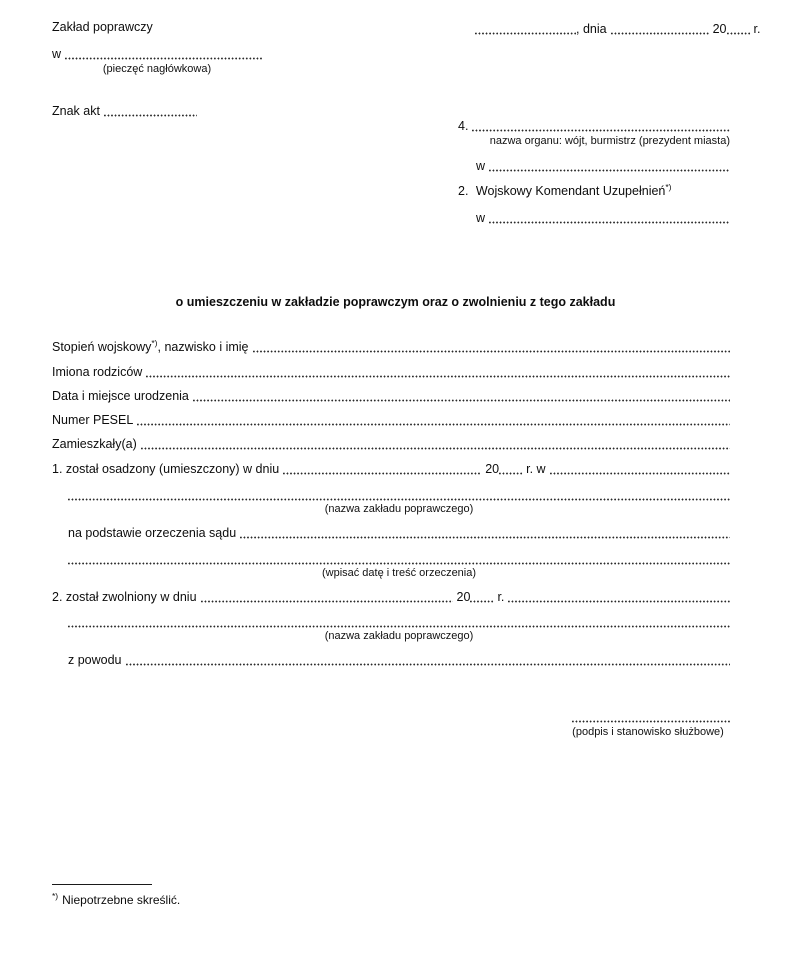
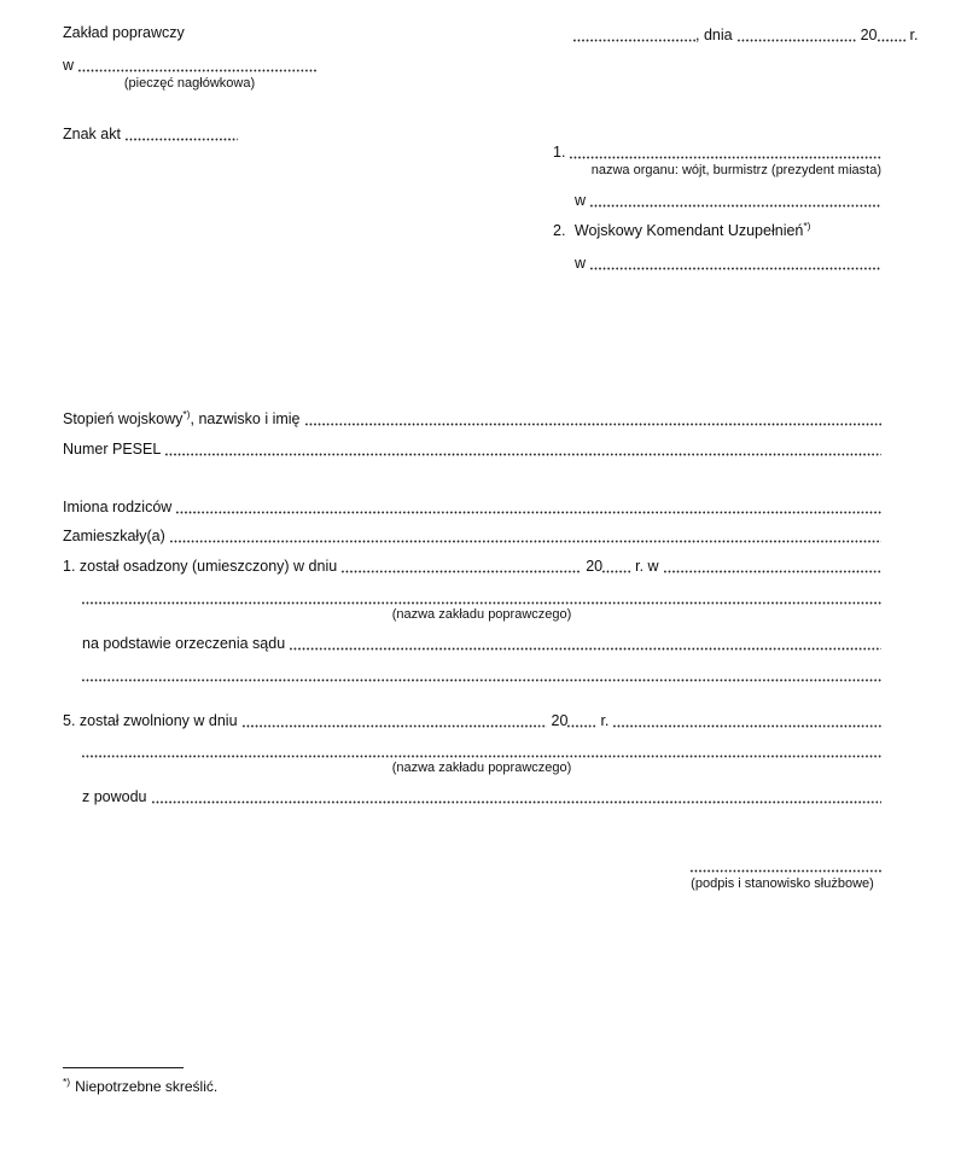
  Zakład poprawczy
  w
  (pieczęć nagłówkowa)
  Znak akt
  , dnia
  20
  r.
- 4.
+ 1.
  nazwa organu: wójt, burmistrz (prezydent miasta)
  w
  2. Wojskowy Komendant Uzupełnień*)
  w
- o umieszczeniu w zakładzie poprawczym oraz o zwolnieniu z tego zakładu
  Stopień wojskowy*), nazwisko i imię
- Imiona rodziców
+ Numer PESEL
- Data i miejsce urodzenia
- Numer PESEL
+ Imiona rodziców
  Zamieszkały(a)
  1. został osadzony (umieszczony) w dniu
  20
  r. w
  (nazwa zakładu poprawczego)
  na podstawie orzeczenia sądu
- (wpisać datę i treść orzeczenia)
- 2. został zwolniony w dniu
+ 5. został zwolniony w dniu
  20
  r.
  (nazwa zakładu poprawczego)
  z powodu
  (podpis i stanowisko służbowe)
  *) Niepotrzebne skreślić.
